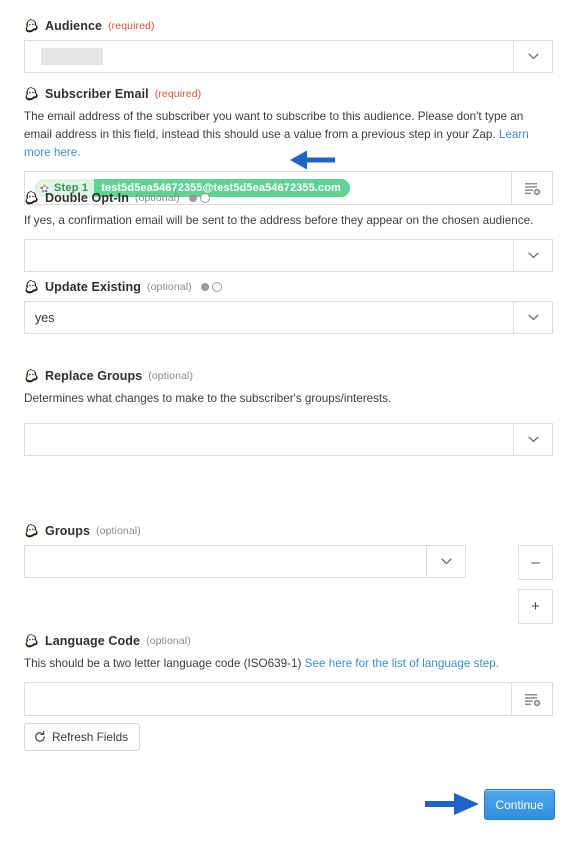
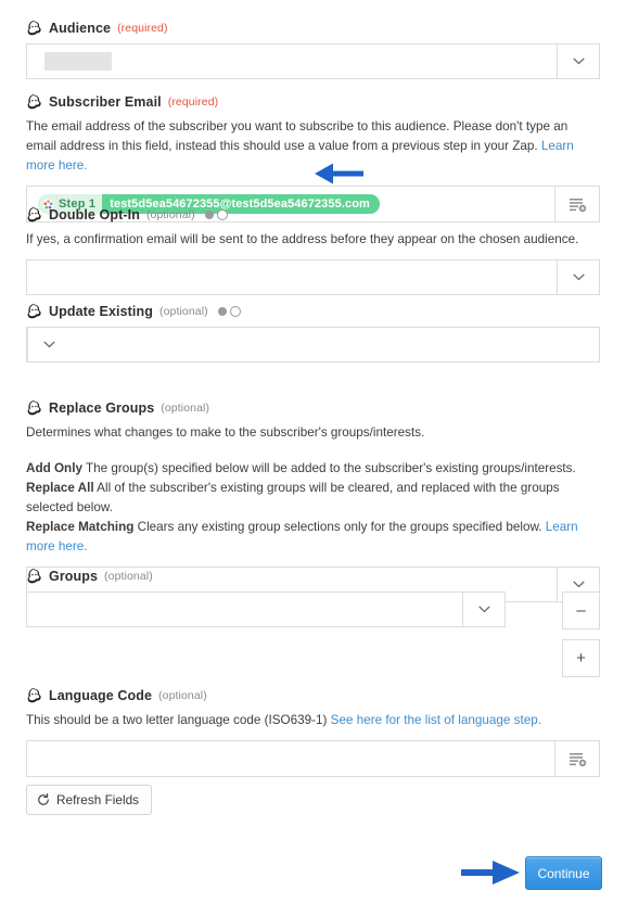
  Audience
  (required)
  Subscriber Email
  (required)
  The email address of the subscriber you want to subscribe to this audience. Please don't type an email address in this field, instead this should use a value from a previous step in your Zap. Learn more here.
  Step 1
  test5d5ea54672355@test5d5ea54672355.com
  Double Opt-In
  (optional)
  If yes, a confirmation email will be sent to the address before they appear on the chosen audience.
  Update Existing
  (optional)
- yes
  Replace Groups
  (optional)
  Determines what changes to make to the subscriber's groups/interests.
+ Add Only The group(s) specified below will be added to the subscriber's existing groups/interests.
+ Replace All All of the subscriber's existing groups will be cleared, and replaced with the groups selected below.
+ Replace Matching Clears any existing group selections only for the groups specified below. Learn more here.
  Groups
  (optional)
  –
  +
  Language Code
  (optional)
  This should be a two letter language code (ISO639-1) See here for the list of language step.
  Refresh Fields
  Continue
